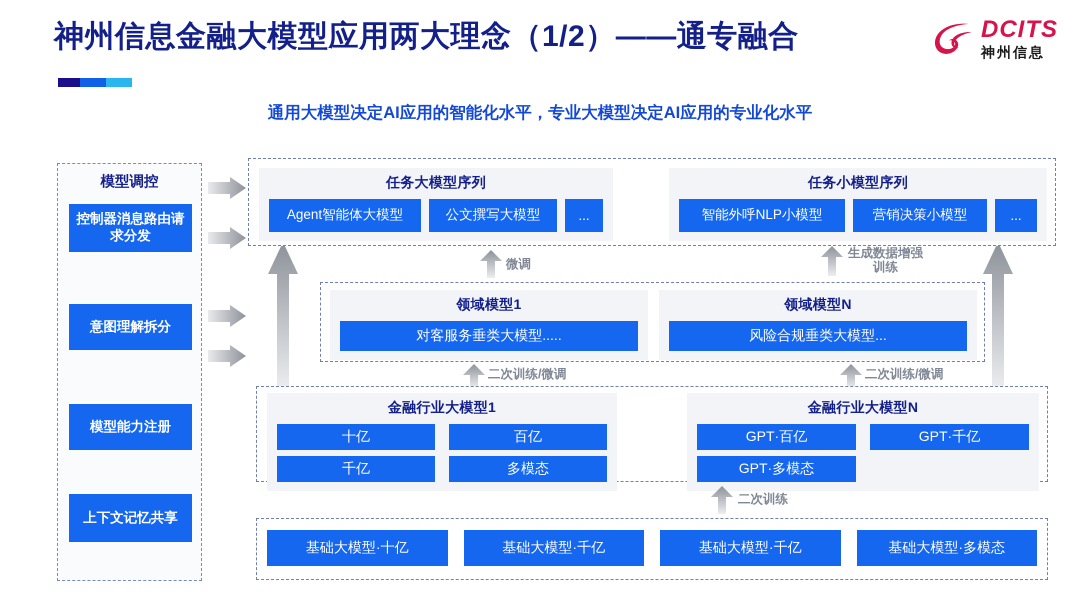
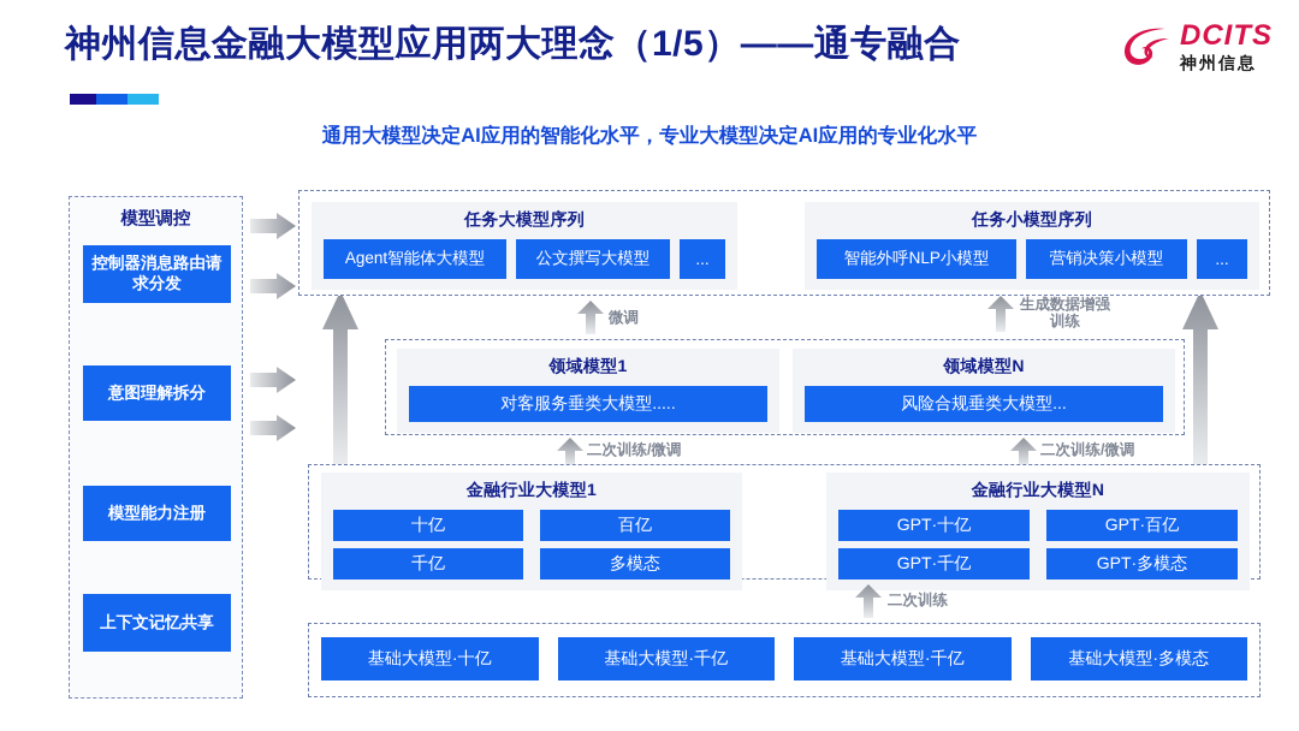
- 神州信息金融大模型应用两大理念（1/2）——通专融合
+ 神州信息金融大模型应用两大理念（1/5）——通专融合
  DCITS
  神州信息
  通用大模型决定AI应用的智能化水平，专业大模型决定AI应用的专业化水平
  模型调控
  控制器消息路由请求分发
  意图理解拆分
  模型能力注册
  上下文记忆共享
  微调
  生成数据增强
  训练
  任务大模型序列
  Agent智能体大模型
  公文撰写大模型
  ...
  任务小模型序列
  智能外呼NLP小模型
  营销决策小模型
  ...
  二次训练/微调
  二次训练/微调
  领域模型1
  对客服务垂类大模型.....
  领域模型N
  风险合规垂类大模型...
  金融行业大模型1
  十亿
  百亿
  千亿
  多模态
  金融行业大模型N
+ GPT·十亿
  GPT·百亿
  GPT·千亿
  GPT·多模态
  二次训练
  基础大模型·十亿
  基础大模型·千亿
  基础大模型·千亿
  基础大模型·多模态
